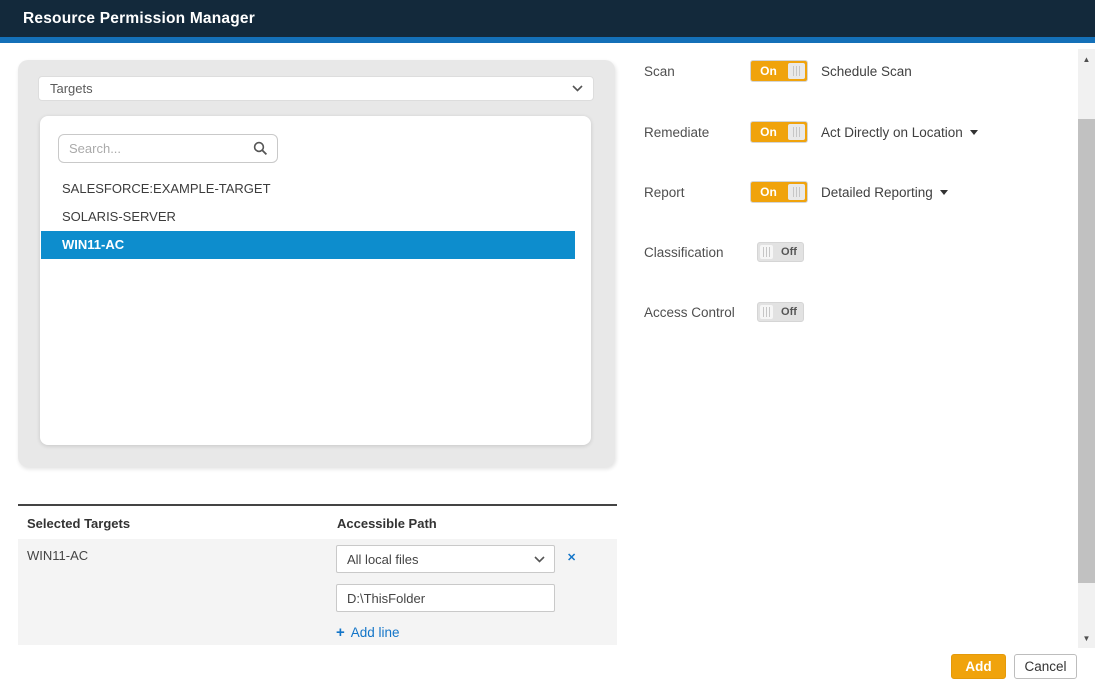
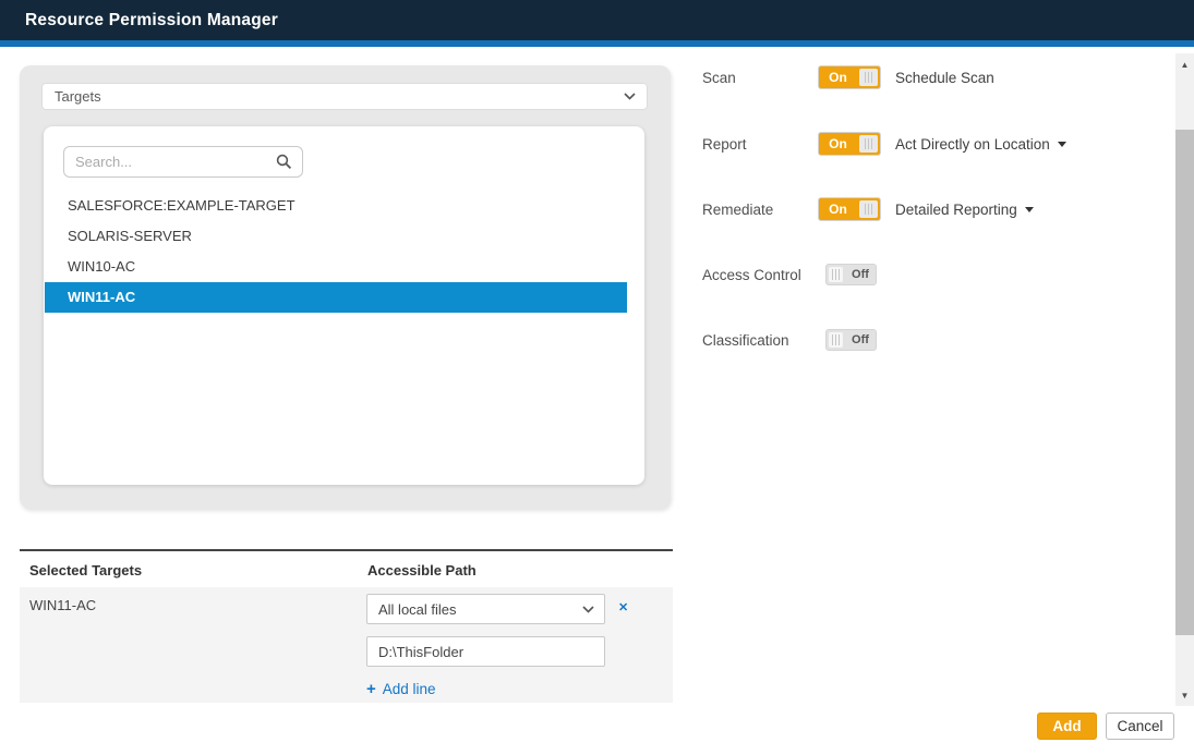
  Resource Permission Manager
  Targets
  Search...
  SALESFORCE:EXAMPLE-TARGET
  SOLARIS-SERVER
+ WIN10-AC
  WIN11-AC
  Scan
  On
  Schedule Scan
- Remediate
+ Report
  On
  Act Directly on Location
- Report
+ Remediate
  On
  Detailed Reporting
- Classification
+ Access Control
  Off
- Access Control
+ Classification
  Off
  Selected Targets
  Accessible Path
  WIN11-AC
  All local files
  ✕
  D:\ThisFolder
  +
  Add line
  ▲
  ▼
  Add
  Cancel
